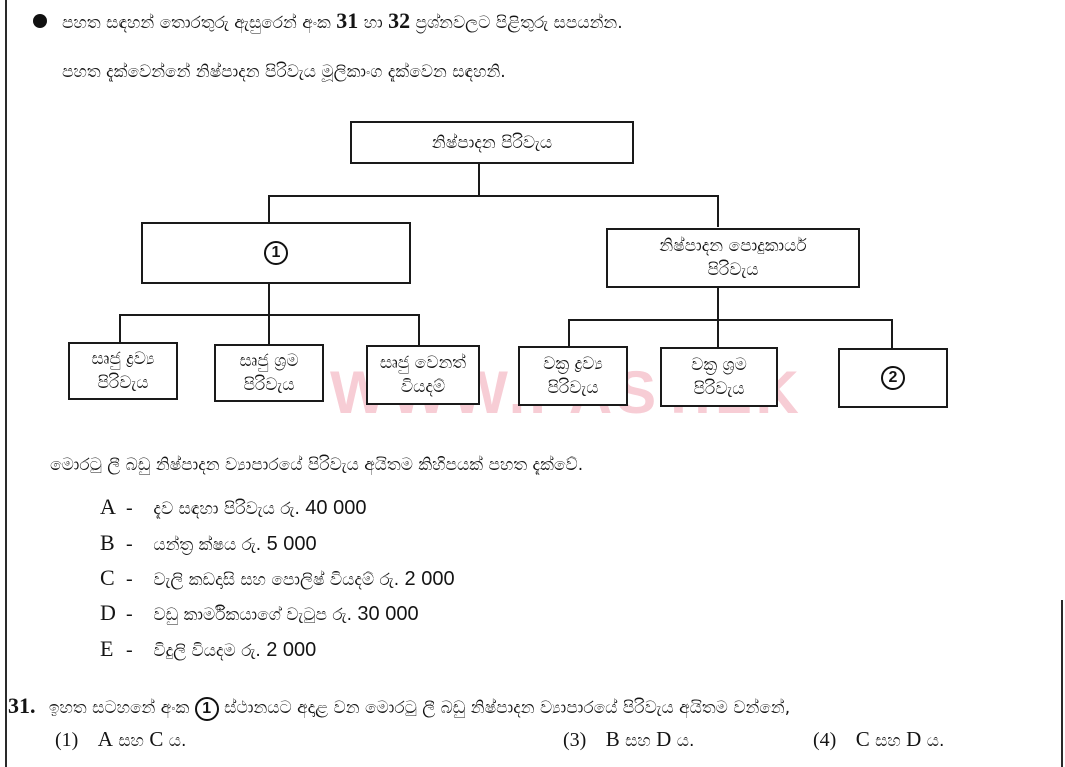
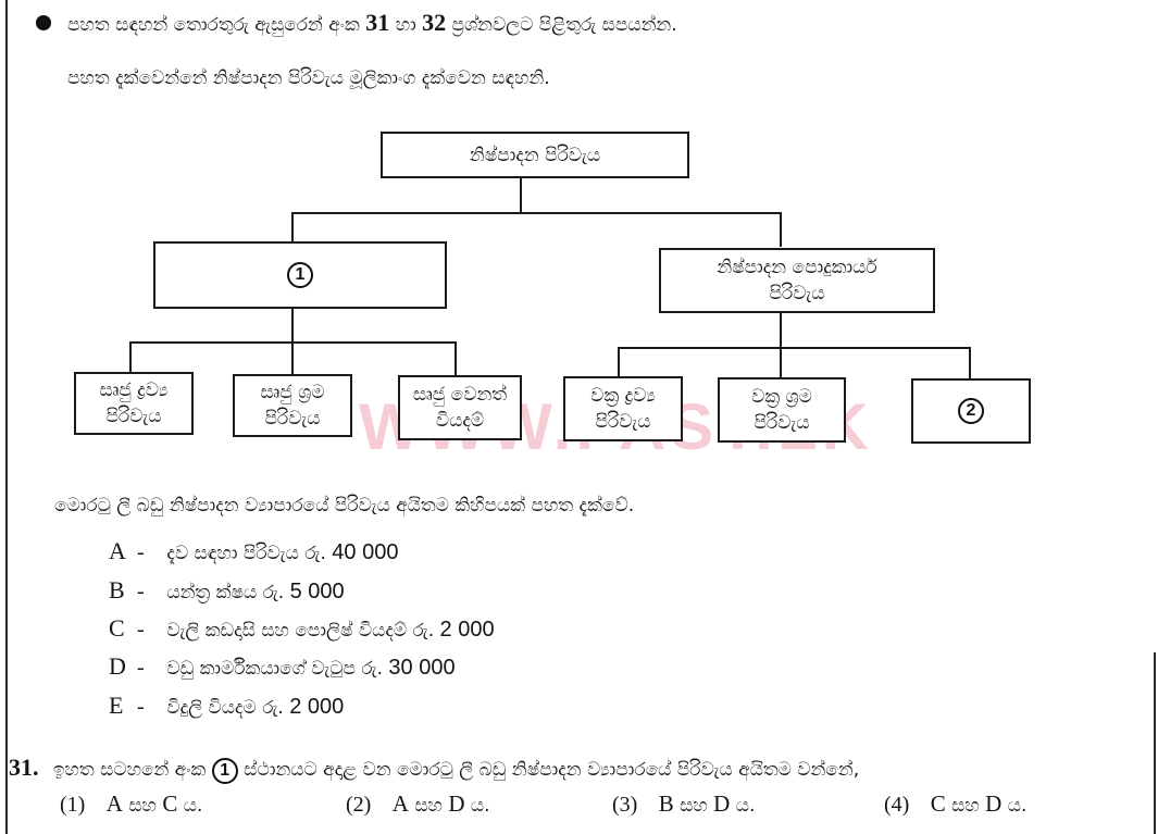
  පහත සඳහන් තොරතුරු ඇසුරෙන් අංක 31 හා 32 ප්‍රශ්නවලට පිළිතුරු සපයන්න.
  පහත දැක්වෙන්නේ නිෂ්පාදන පිරිවැය මූලිකාංග දැක්වෙන සඳහනි.
  නිෂ්පාදන පිරිවැය
  1
  නිෂ්පාදන පොදුකාර්ය
  පිරිවැය
  සෘජු ද්‍රව්‍ය
  පිරිවැය
  සෘජු ශ්‍රම
  පිරිවැය
  සෘජු වෙනත්
  වියදම්
  වක්‍ර ද්‍රව්‍ය
  පිරිවැය
  වක්‍ර ශ්‍රම
  පිරිවැය
  2
  මොරටු ලී බඩු නිෂ්පාදන ව්‍යාපාරයේ පිරිවැය අයිතම කිහිපයක් පහත දැක්වේ.
  A - දැව සඳහා පිරිවැය රු. 40 000
  B - යන්ත්‍ර ක්ෂය රු. 5 000
  C - වැලි කඩදාසි සහ පොලිෂ් වියදම් රු. 2 000
  D - වඩු කාර්මිකයාගේ වැටුප රු. 30 000
  E - විදුලි වියදම රු. 2 000
  31. ඉහත සටහනේ අංක 1 ස්ථානයට අදාළ වන මොරටු ලී බඩු නිෂ්පාදන ව්‍යාපාරයේ පිරිවැය අයිතම වන්නේ,
  (1) A සහ C ය.
+ (2) A සහ D ය.
  (3) B සහ D ය.
  (4) C සහ D ය.
